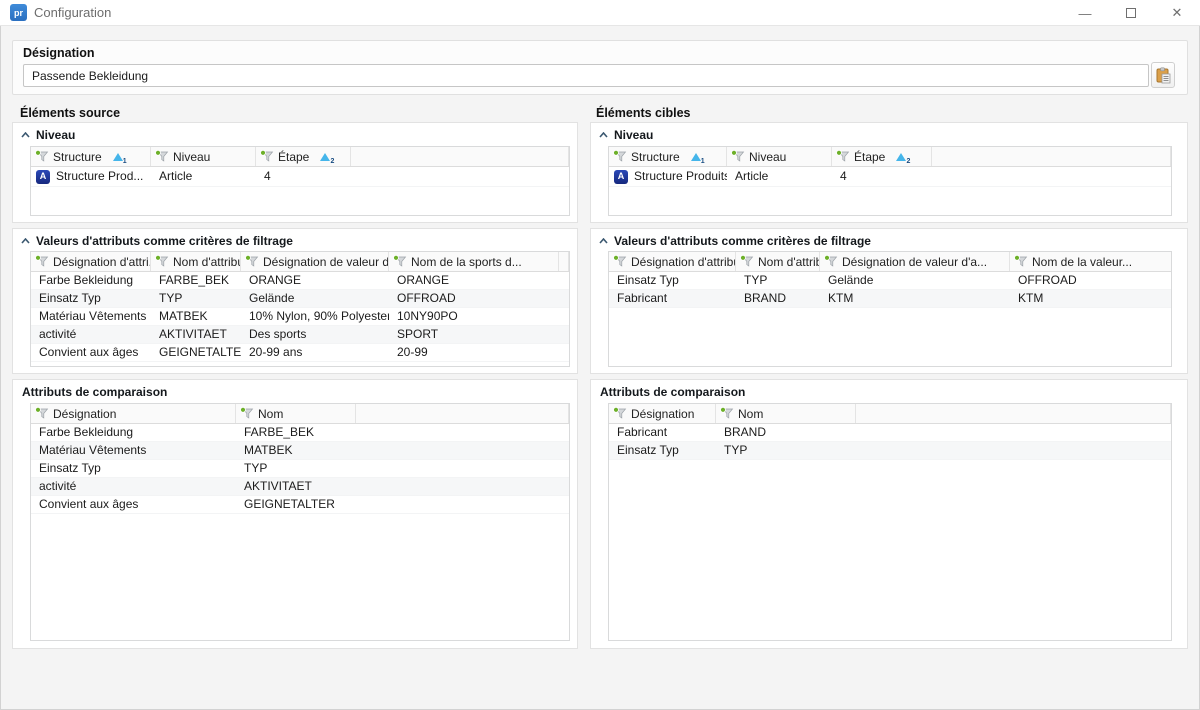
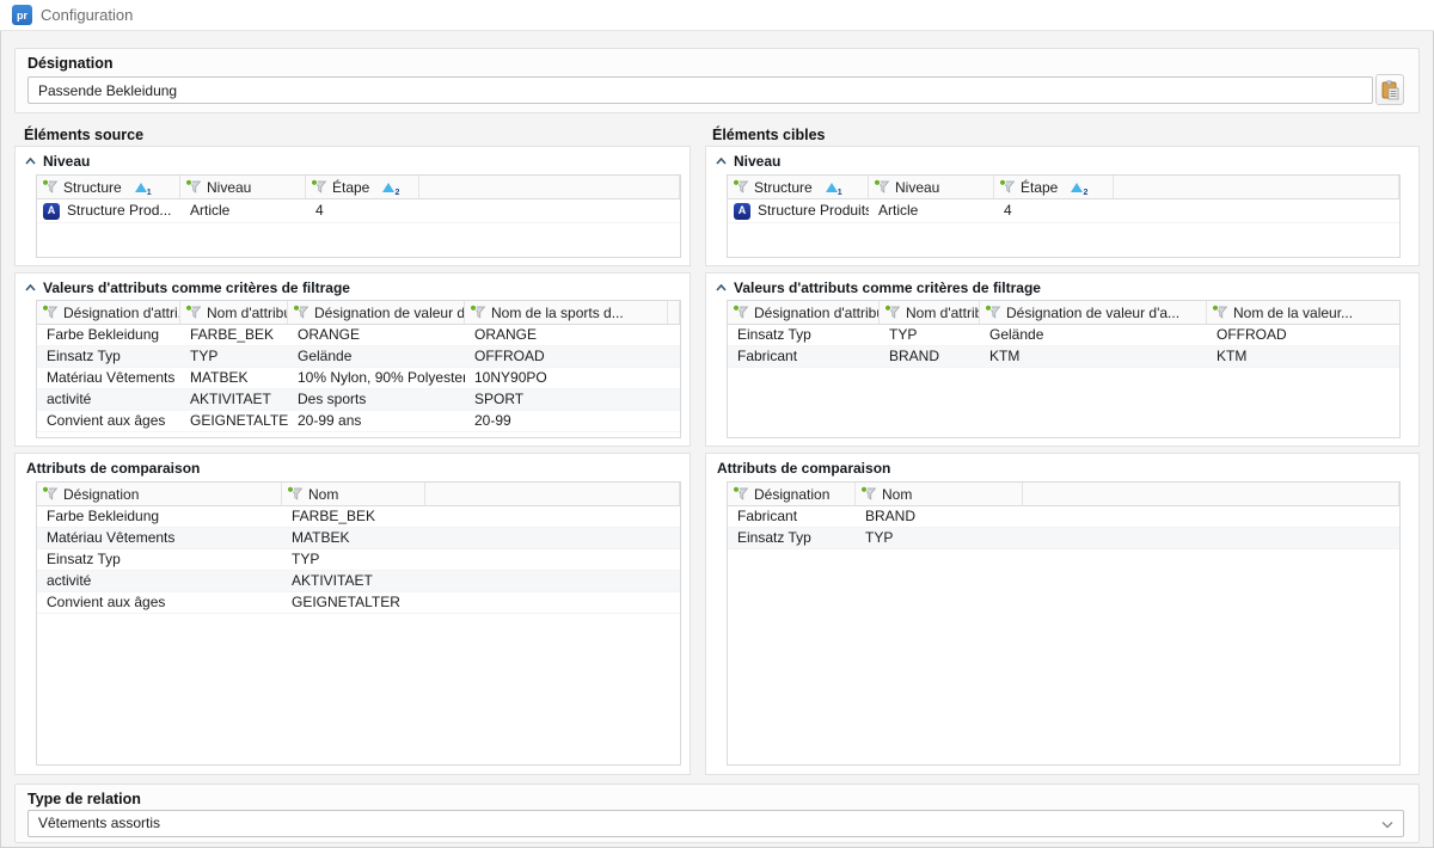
  pr
  Configuration
- —
- ✕
  Désignation
  Passende Bekleidung
  Éléments source
  Éléments cibles
  Niveau
  Structure
  Niveau
  Étape
  A
  Structure Prod...
  Article
  4
  Valeurs d'attributs comme critères de filtrage
  Désignation d'attri
  Nom d'attrib
  Désignation de valeur d
  Nom de la sports d...
  Farbe Bekleidung
  FARBE_BEK
  ORANGE
  ORANGE
  Einsatz Typ
  TYP
  Gelände
  OFFROAD
  Matériau Vêtements
  MATBEK
  10% Nylon, 90% Polyeste
  10NY90PO
  activité
  AKTIVITAET
  Des sports
  SPORT
  Convient aux âges
  GEIGNETALTE
  20-99 ans
  20-99
  Attributs de comparaison
  Désignation
  Nom
  Farbe Bekleidung
  FARBE_BEK
  Matériau Vêtements
  MATBEK
  Einsatz Typ
  TYP
  activité
  AKTIVITAET
  Convient aux âges
  GEIGNETALTER
  Niveau
  Structure
  Niveau
  Étape
  A
  Structure Produit
  Article
  4
  Valeurs d'attributs comme critères de filtrage
  Désignation d'attrib
  Nom d'attrib
  Désignation de valeur d'a...
  Nom de la valeur...
  Einsatz Typ
  TYP
  Gelände
  OFFROAD
  Fabricant
  BRAND
  KTM
  KTM
  Attributs de comparaison
  Désignation
  Nom
  Fabricant
  BRAND
  Einsatz Typ
  TYP
+ Type de relation
+ Vêtements assortis
